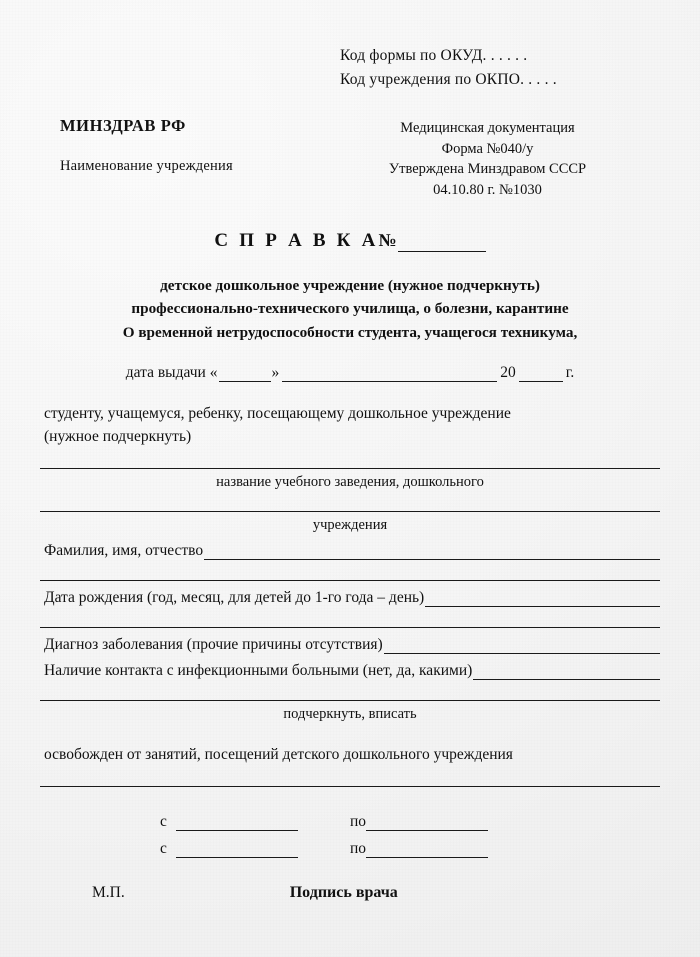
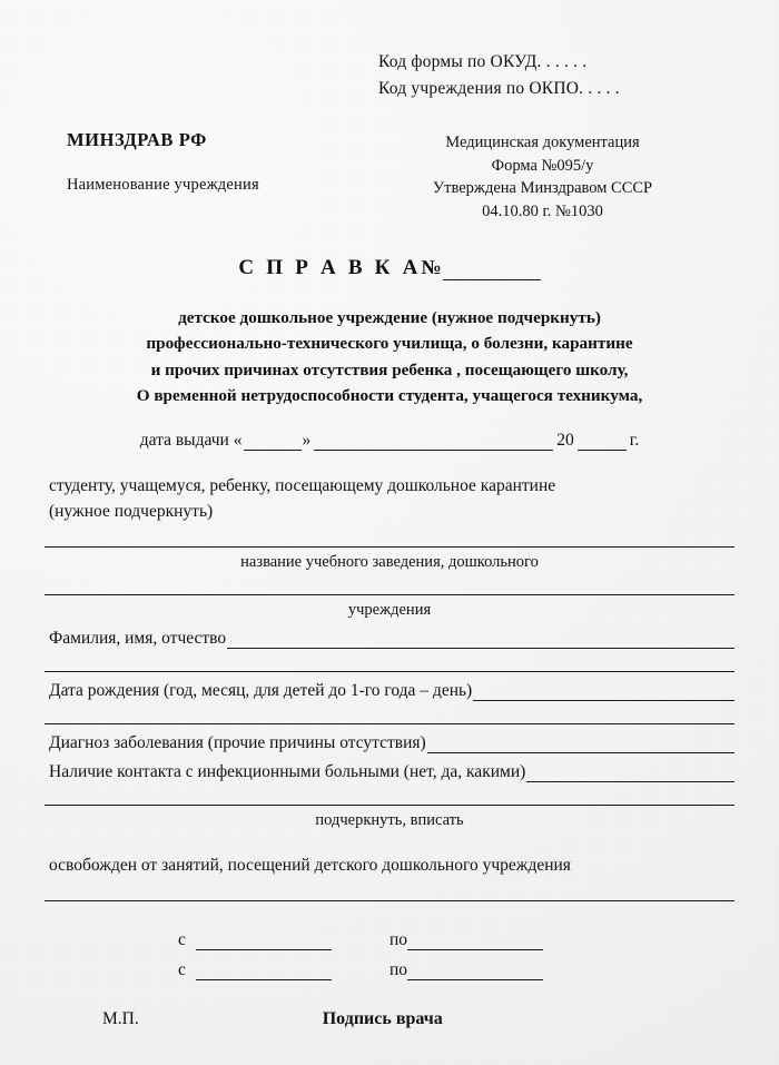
  Код формы по ОКУД. . . . . .
  Код учреждения по ОКПО. . . . .
  МИНЗДРАВ РФ
  Наименование учреждения
  Медицинская документация
- Форма №040/у
+ Форма №095/у
  Утверждена Минздравом СССР
  04.10.80 г. №1030
  С П Р А В К А№
  детское дошкольное учреждение (нужное подчеркнуть)
  профессионально-технического училища, о болезни, карантине
+ и прочих причинах отсутствия ребенка , посещающего школу,
  О временной нетрудоспособности студента, учащегося техникума,
  дата выдачи « » 20 г.
- студенту, учащемуся, ребенку, посещающему дошкольное учреждение
+ студенту, учащемуся, ребенку, посещающему дошкольное карантине
  (нужное подчеркнуть)
  название учебного заведения, дошкольного
  учреждения
  Фамилия, имя, отчество
  Дата рождения (год, месяц, для детей до 1-го года – день)
  Диагноз заболевания (прочие причины отсутствия)
  Наличие контакта с инфекционными больными (нет, да, какими)
  подчеркнуть, вписать
  освобожден от занятий, посещений детского дошкольного учреждения
  с
  по
  с
  по
  М.П.
  Подпись врача
